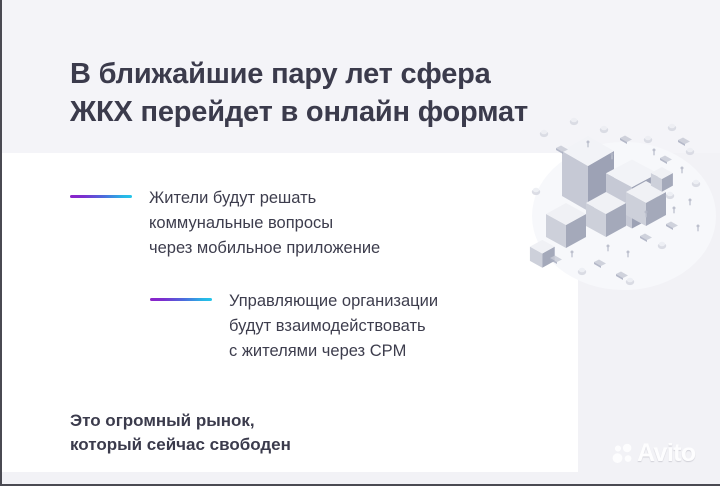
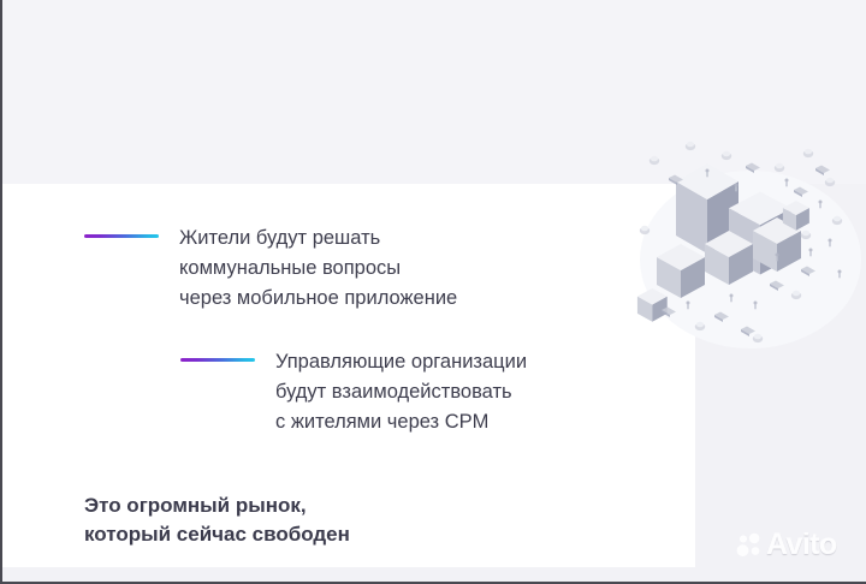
- В ближайшие пару лет сфера
- ЖКХ перейдет в онлайн формат
  Жители будут решать
  коммунальные вопросы
  через мобильное приложение
  Управляющие организации
  будут взаимодействовать
  с жителями через CPM
  Это огромный рынок,
  который сейчас свободен
  Avito
